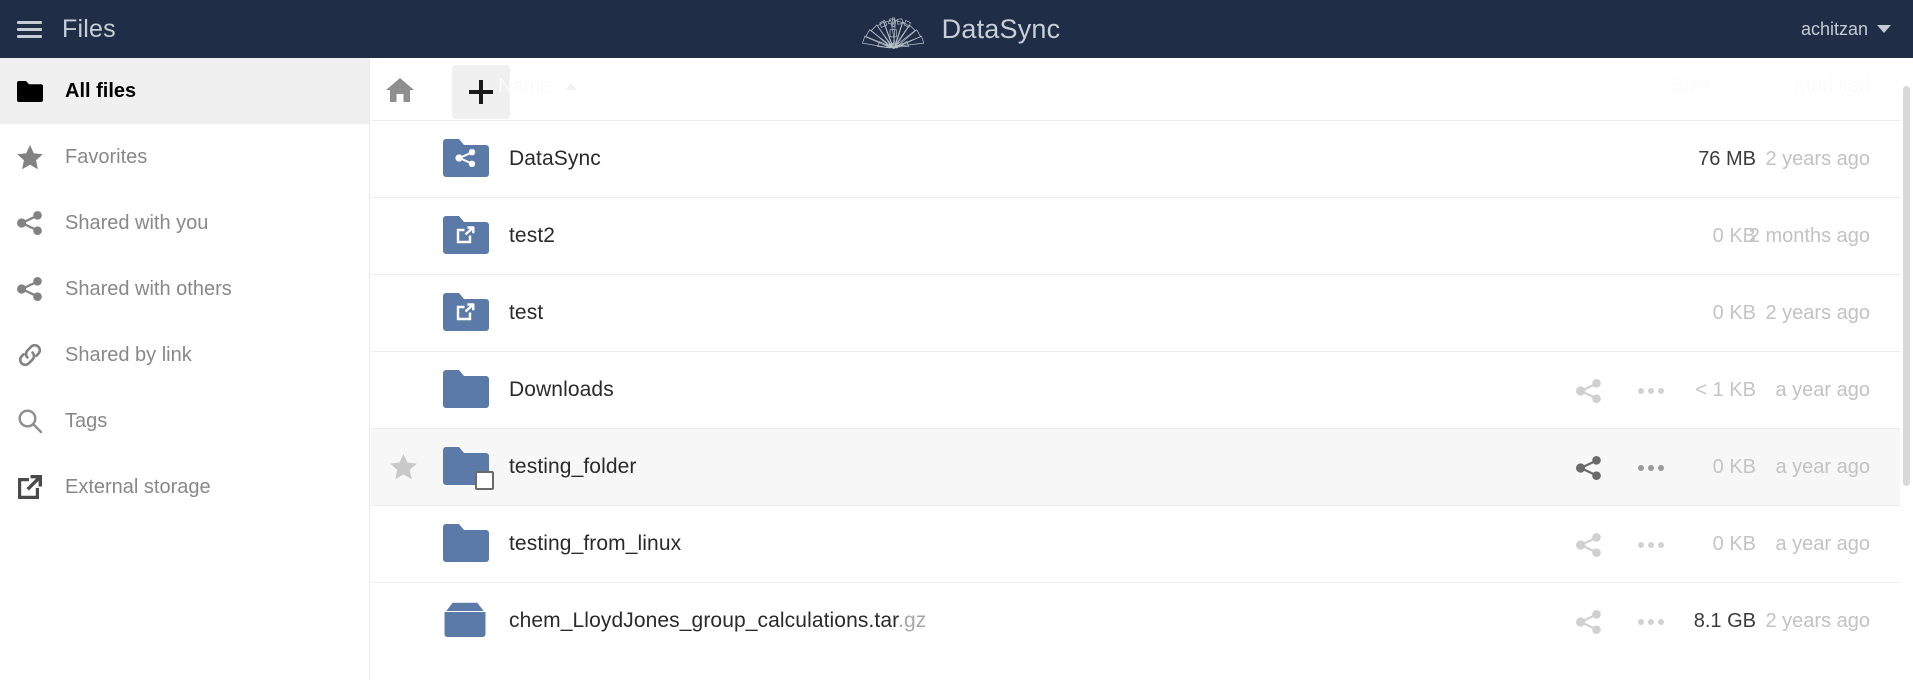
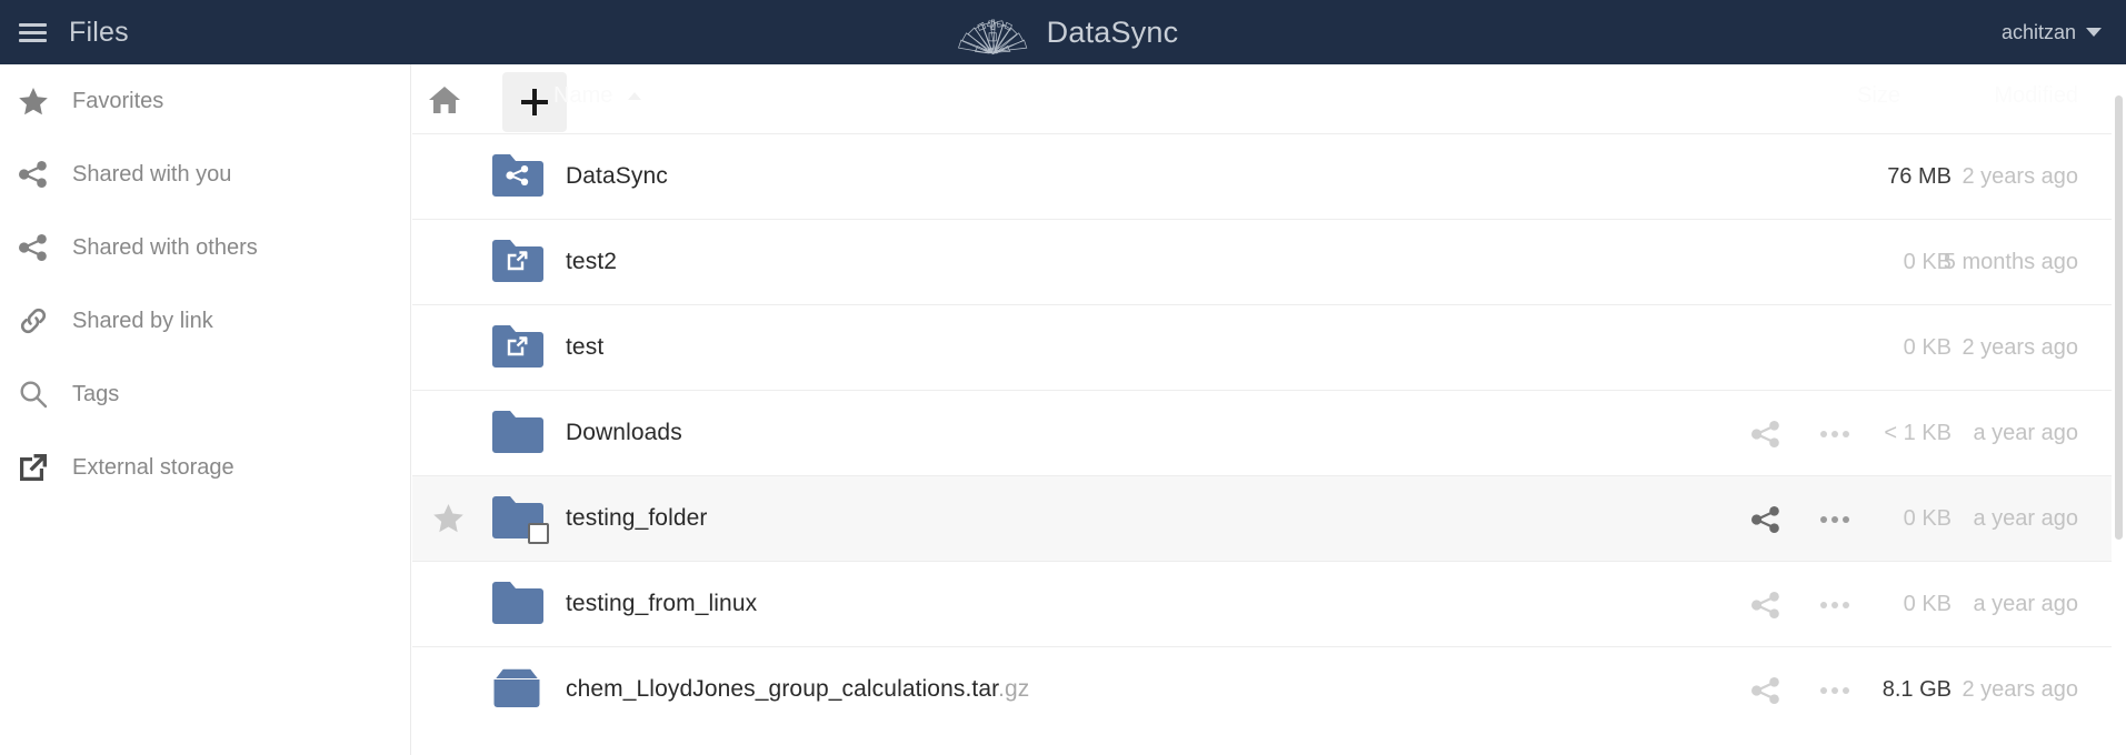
  Files
  DataSync
  achitzan
- All files
  Favorites
  Shared with you
  Shared with others
  Shared by link
  Tags
  External storage
  DataSync
  76 MB
  2 years ago
  test2
  0 KB
- 2 months ago
+ 5 months ago
  test
  0 KB
  2 years ago
  Downloads
  < 1 KB
  a year ago
  testing_folder
  0 KB
  a year ago
  testing_from_linux
  0 KB
  a year ago
  chem_LloydJones_group_calculations.tar.gz
  8.1 GB
  2 years ago
